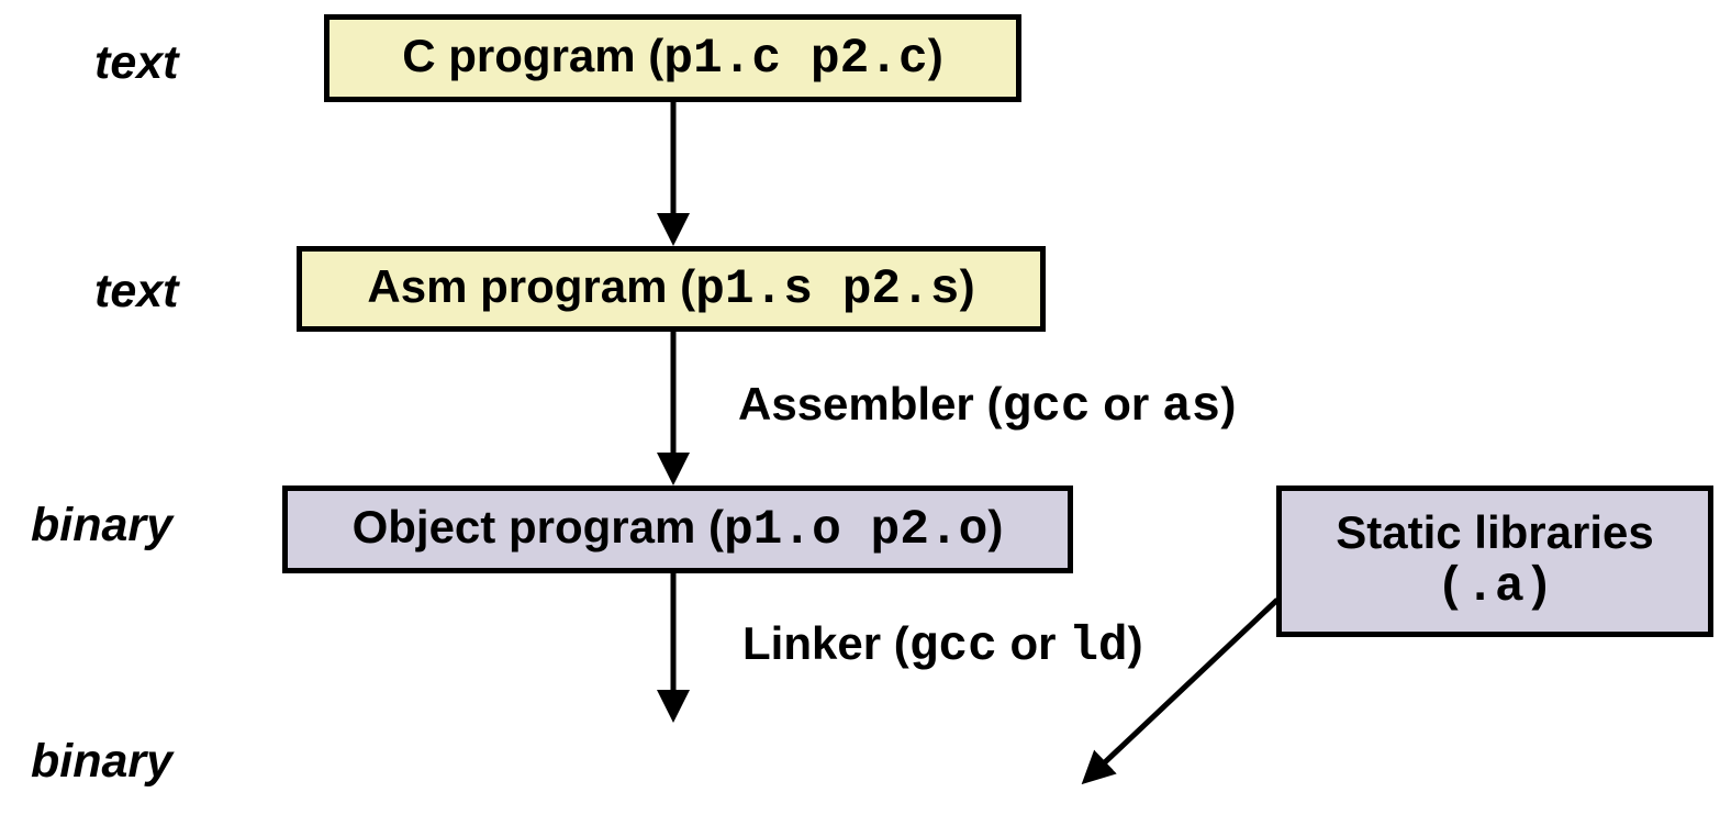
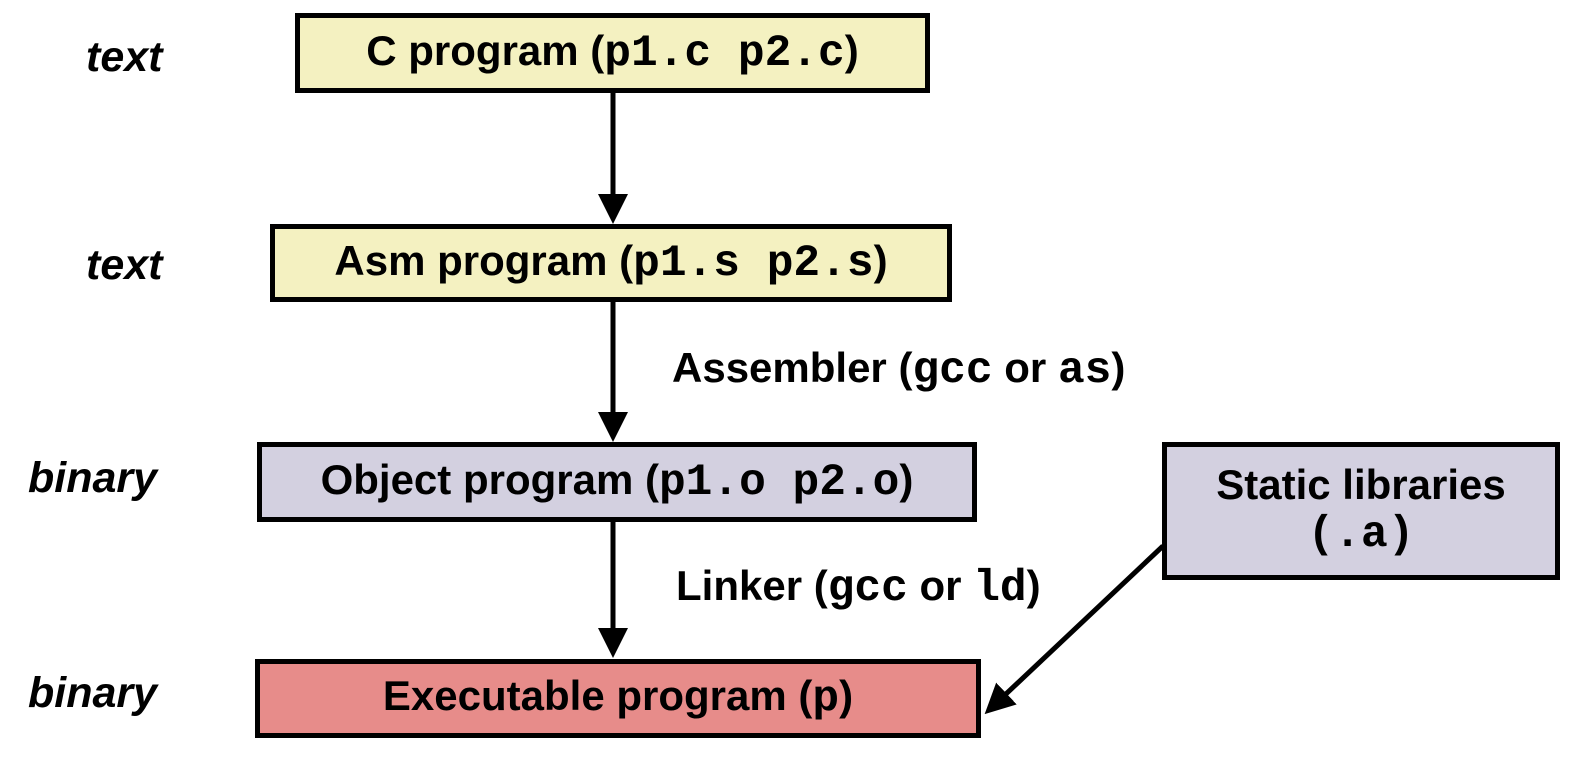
  text
  text
  binary
  binary
  C program (p1.c p2.c)
  Asm program (p1.s p2.s)
  Object program (p1.o p2.o)
  Static libraries
  (.a)
+ Executable program (p)
  Assembler (gcc or as)
  Linker (gcc or ld)
